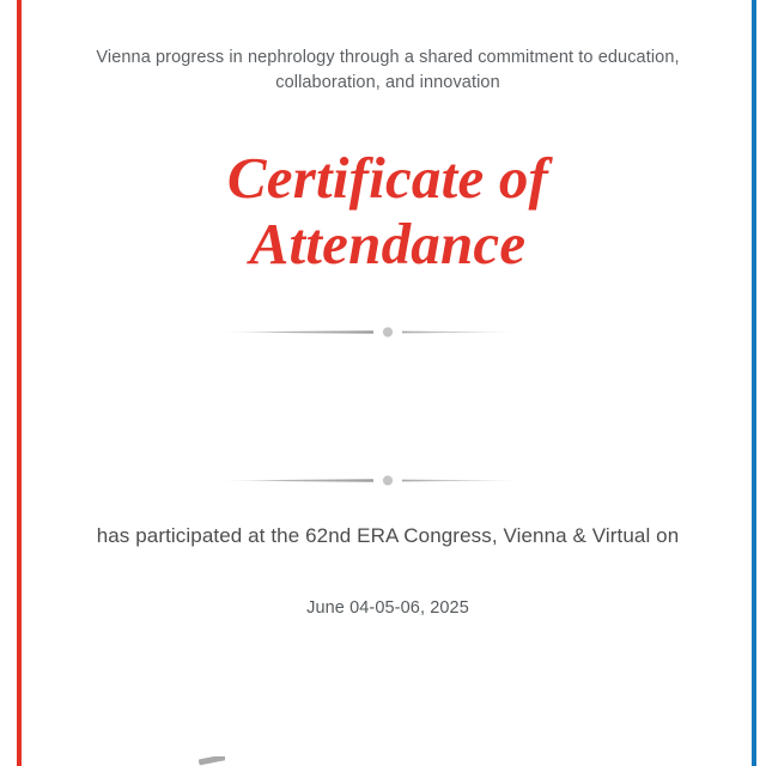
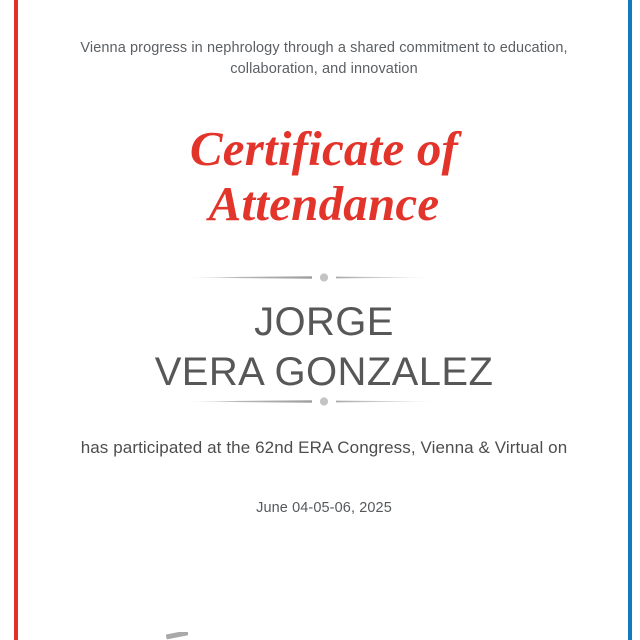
  Vienna progress in nephrology through a shared commitment to education, collaboration, and innovation
  Certificate of
  Attendance
+ JORGE
+ VERA GONZALEZ
  has participated at the 62nd ERA Congress, Vienna & Virtual on
  June 04-05-06, 2025
